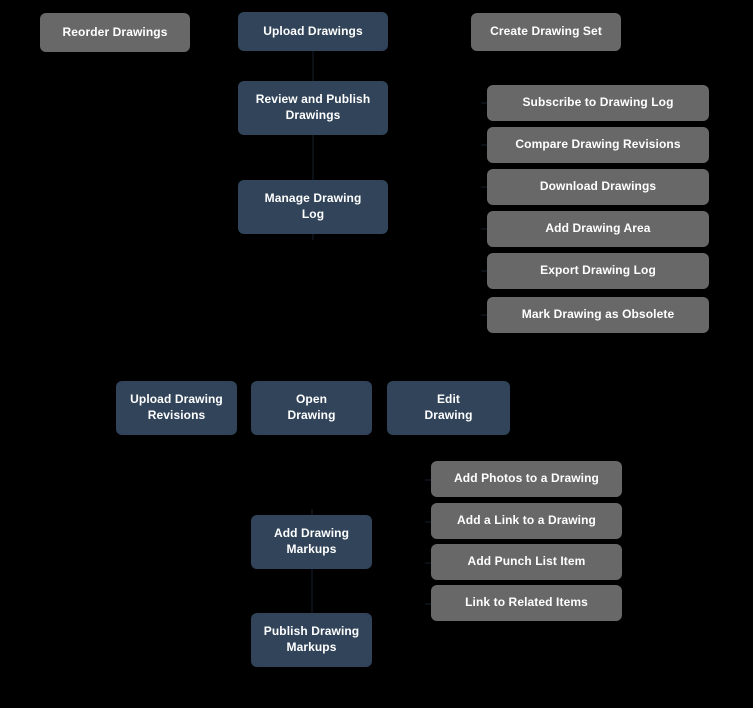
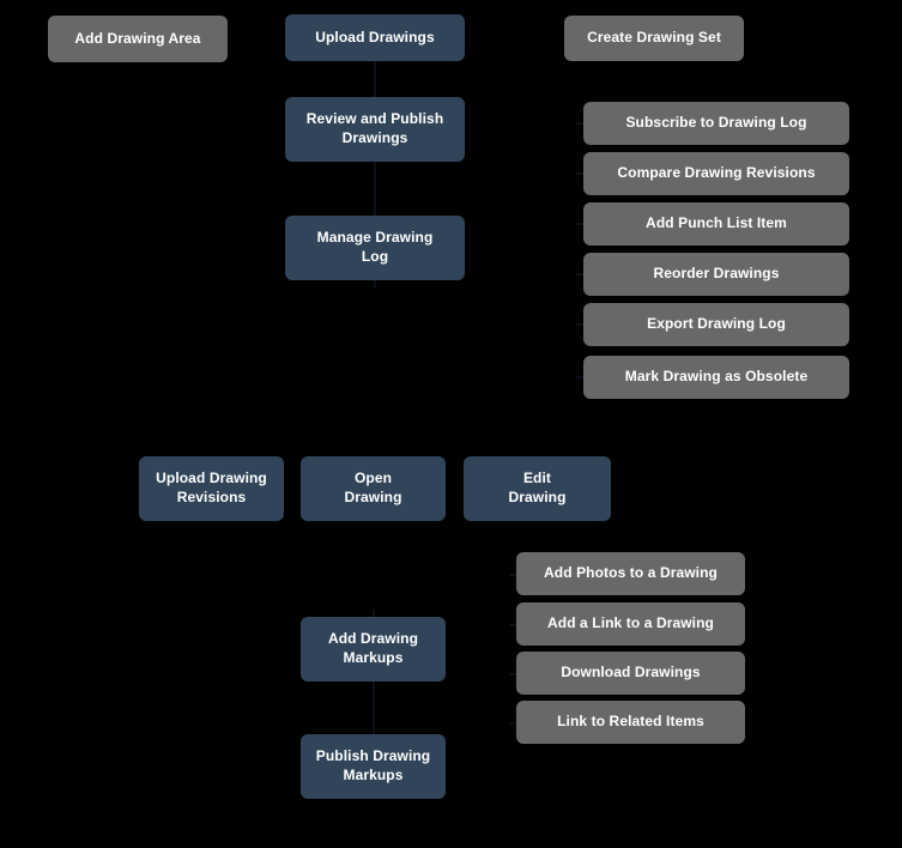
- Reorder Drawings
+ Add Drawing Area
  Upload Drawings
  Create Drawing Set
  Review and Publish
  Drawings
  Manage Drawing
  Log
  Subscribe to Drawing Log
  Compare Drawing Revisions
- Download Drawings
+ Add Punch List Item
- Add Drawing Area
+ Reorder Drawings
  Export Drawing Log
  Mark Drawing as Obsolete
  Upload Drawing
  Revisions
  Open
  Drawing
  Edit
  Drawing
  Add Photos to a Drawing
  Add a Link to a Drawing
- Add Punch List Item
+ Download Drawings
  Link to Related Items
  Add Drawing
  Markups
  Publish Drawing
  Markups
